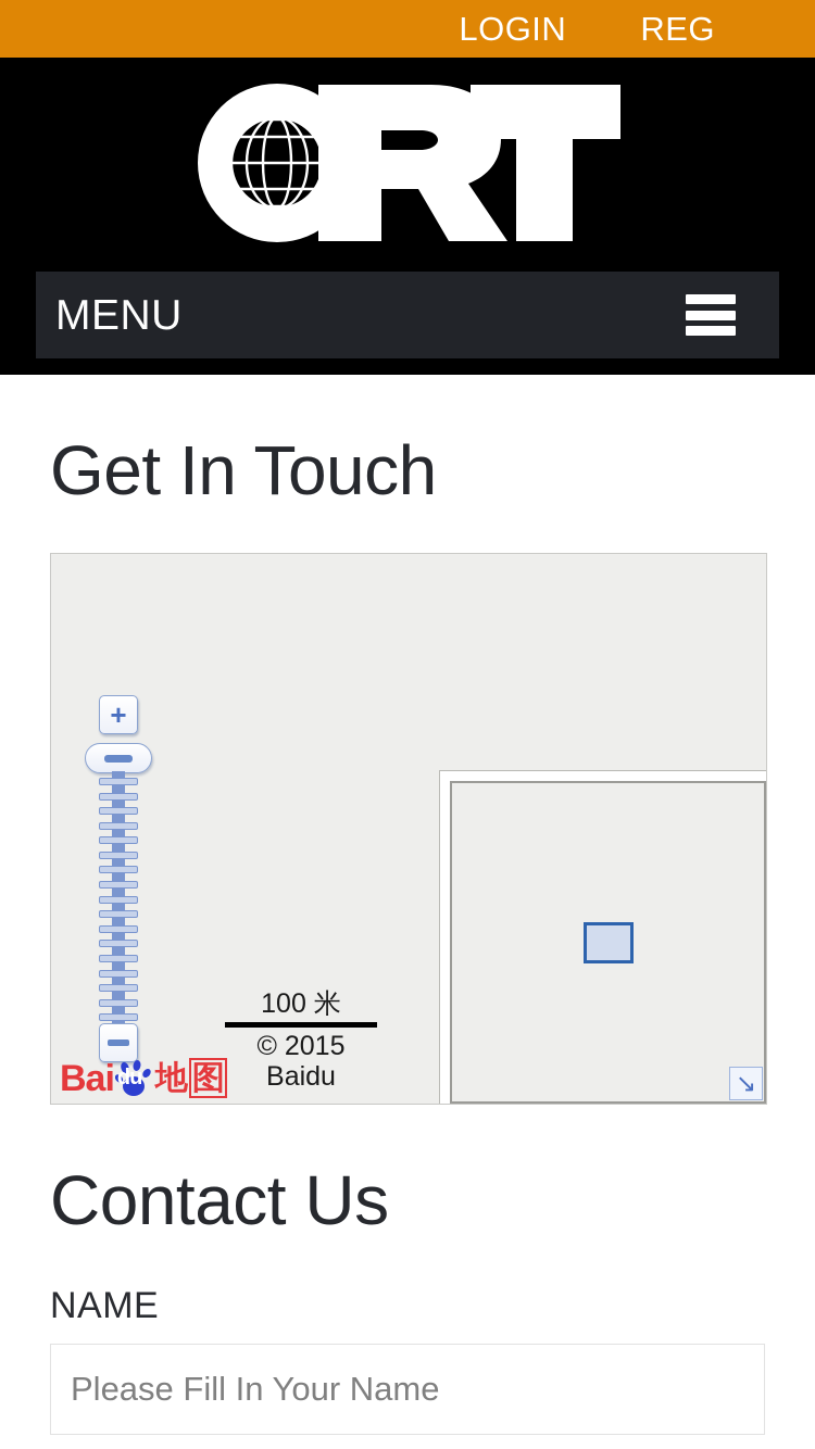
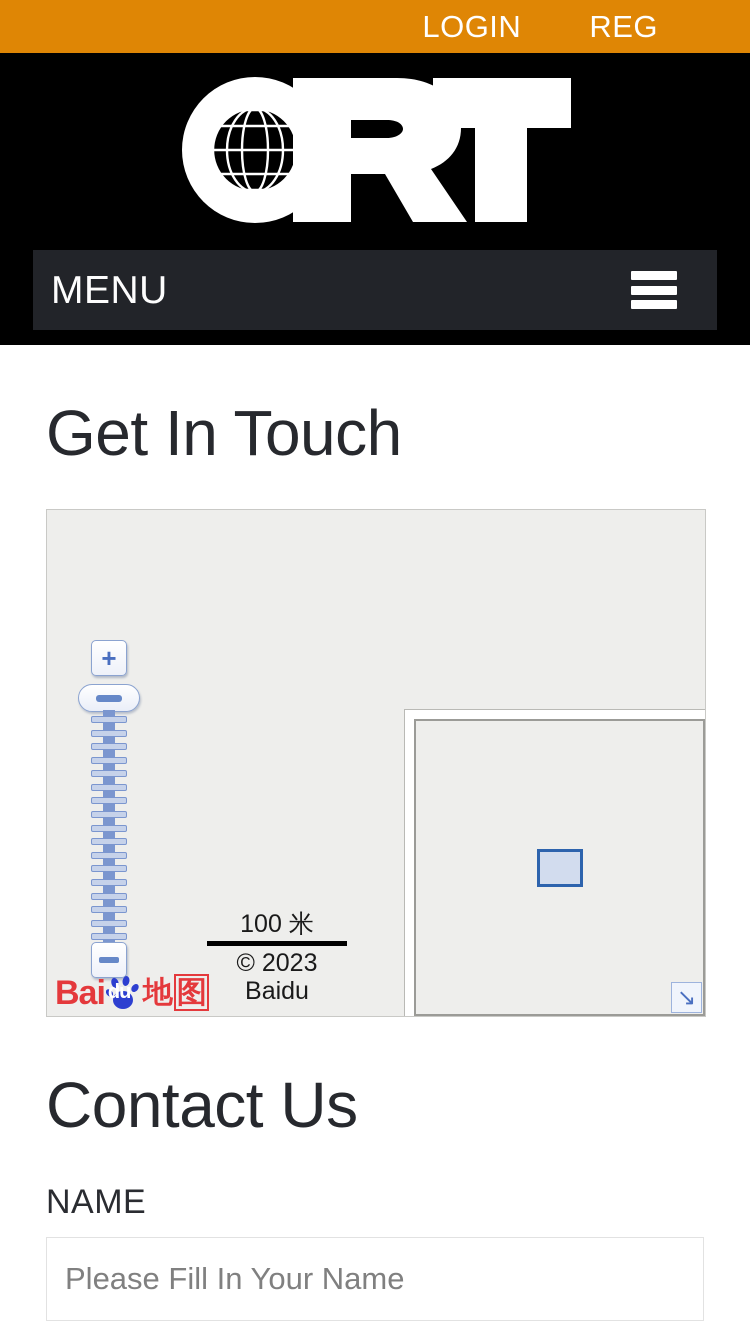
  LOGIN
  REG
  MENU
  Get In Touch
  +
  Bai
  du
  地 图
  100 米
- © 2015 Baidu
+ © 2023 Baidu
  ↘
  Contact Us
  NAME
  Please Fill In Your Name
